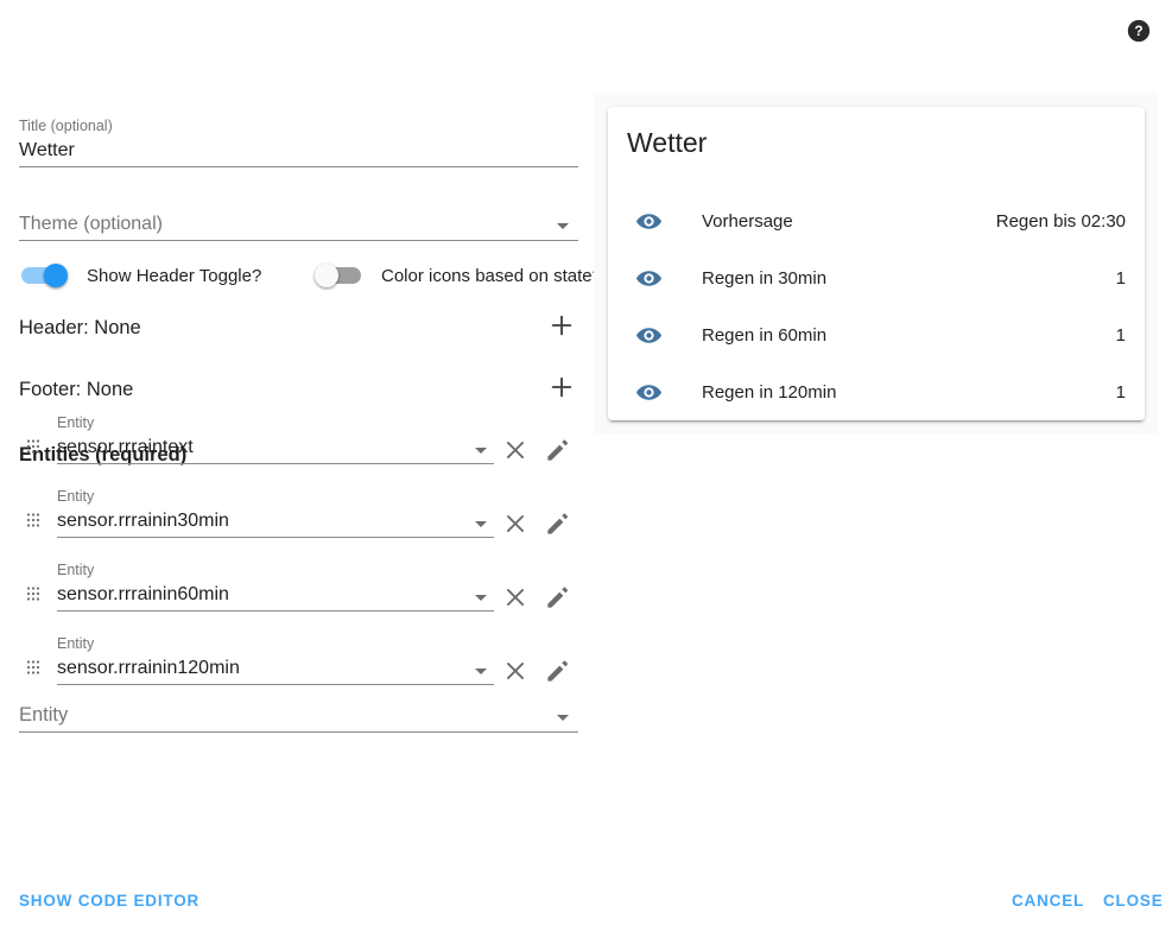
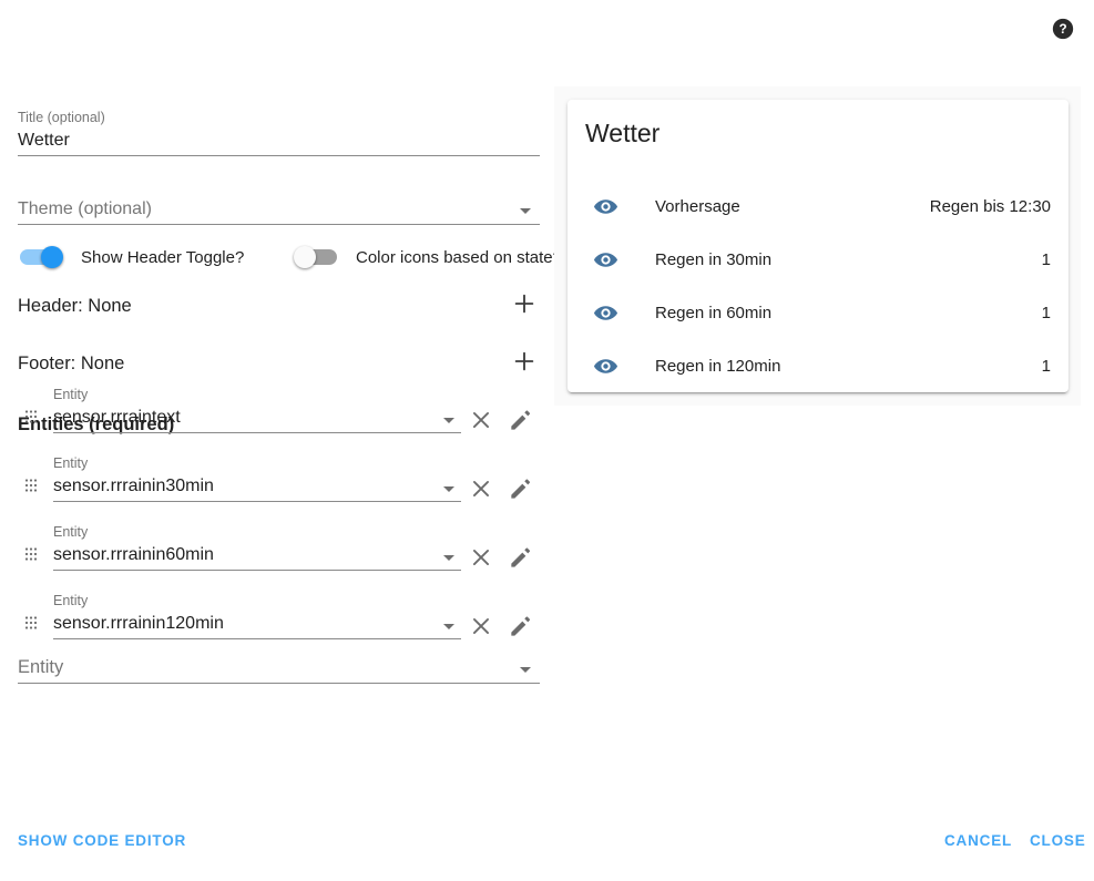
  ?
  Title (optional)
  Wetter
  Theme (optional)
  Show Header Toggle?
  Color icons based on state
  Header: None
  Footer: None
  Entities (required)
  Entity
  sensor.rrraintext
  Entity
  sensor.rrrainin30min
  Entity
  sensor.rrrainin60min
  Entity
  sensor.rrrainin120min
  Entity
  Wetter
  Vorhersage
- Regen bis 02:30
+ Regen bis 12:30
  Regen in 30min
  1
  Regen in 60min
  1
  Regen in 120min
  1
  SHOW CODE EDITOR
  CANCEL
  CLOSE
